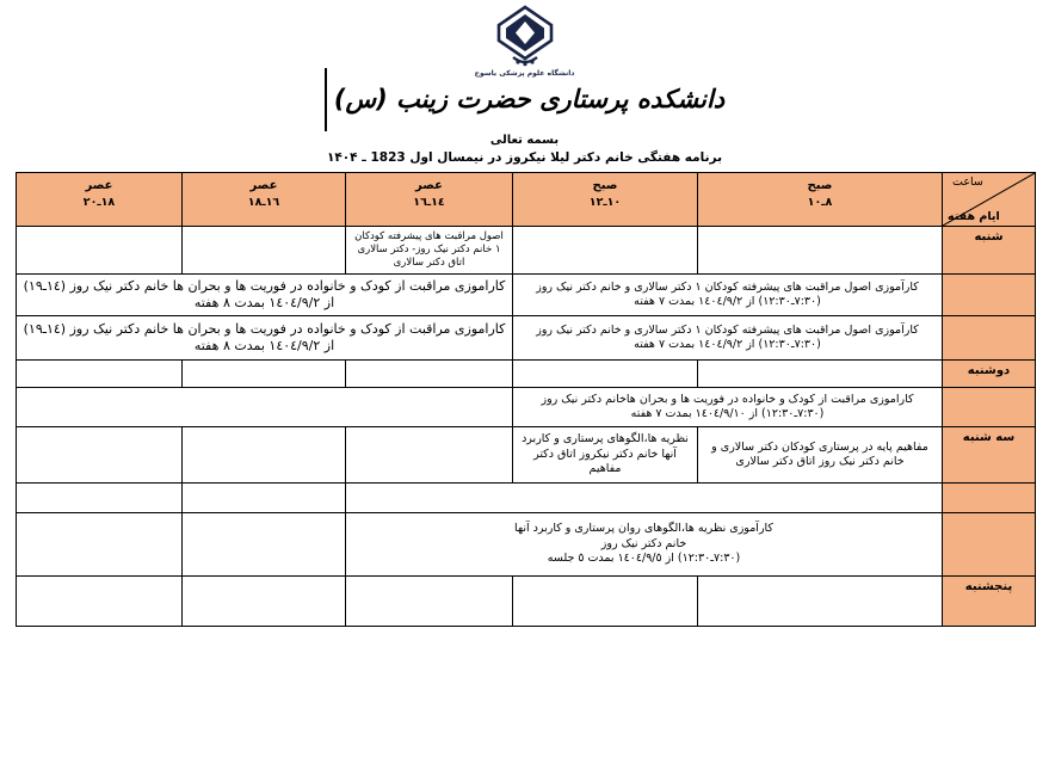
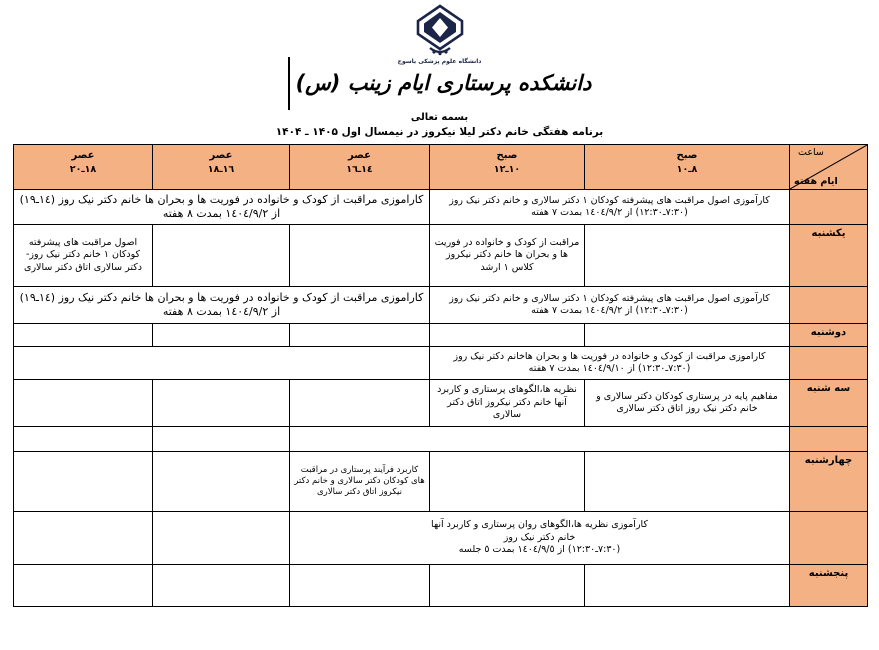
- دانشکده پرستاری حضرت زینب (س)
+ دانشکده پرستاری ایام زینب (س)
  بسمه تعالی
- برنامه هفتگی خانم دکتر لیلا نیکروز در نیمسال اول 1823 ـ ۱۴۰۴
+ برنامه هفتگی خانم دکتر لیلا نیکروز در نیمسال اول ۱۴۰۵ ـ ۱۴۰۴
  ساعت ایام هفته	صبح٨ـ١٠	صبح١٠ـ١٢	عصر١٤ـ١٦	عصر١٦ـ١٨	عصر١٨ـ٢٠
- شنبه			اصول مراقبت های پیشرفته کودکان ١ خانم دکتر نیک روز- دکتر سالاری اتاق دکتر سالاری
  	کارآموزی اصول مراقبت های پیشرفته کودکان ١ دکتر سالاری و خانم دکتر نیک روز (٧:٣٠ـ١٢:٣٠) از ١٤٠٤/٩/٢ بمدت ٧ هفته	کاراموزی مراقبت از کودک و خانواده در فوریت ها و بحران ها خانم دکتر نیک روز (١٤ـ١٩) از ١٤٠٤/٩/٢ بمدت ٨ هفته
+ یکشنبه		مراقبت از کودک و خانواده در فوریت ها و بحران ها خانم دکتر نیکروز کلاس ١ ارشد			اصول مراقبت های پیشرفته کودکان ١ خانم دکتر نیک روز- دکتر سالاری اتاق دکتر سالاری
  	کارآموزی اصول مراقبت های پیشرفته کودکان ١ دکتر سالاری و خانم دکتر نیک روز (٧:٣٠ـ١٢:٣٠) از ١٤٠٤/٩/٢ بمدت ٧ هفته	کاراموزی مراقبت از کودک و خانواده در فوریت ها و بحران ها خانم دکتر نیک روز (١٤ـ١٩) از ١٤٠٤/٩/٢ بمدت ٨ هفته
  دوشنبه
  	کاراموزی مراقبت از کودک و خانواده در فوریت ها و بحران هاخانم دکتر نیک روز (٧:٣٠ـ١٢:٣٠) از ١٤٠٤/٩/١٠ بمدت ٧ هفته
- سه شنبه	مفاهیم پایه در پرستاری کودکان دکتر سالاری و خانم دکتر نیک روز اتاق دکتر سالاری	نظریه ها،الگوهای پرستاری و کاربرد آنها خانم دکتر نیکروز اتاق دکتر مفاهیم
+ سه شنبه	مفاهیم پایه در پرستاری کودکان دکتر سالاری و خانم دکتر نیک روز اتاق دکتر سالاری	نظریه ها،الگوهای پرستاری و کاربرد آنها خانم دکتر نیکروز اتاق دکتر سالاری
+ چهارشنبه			کاربرد فرآیند پرستاری در مراقبت های کودکان دکتر سالاری و خانم دکتر نیکروز اتاق دکتر سالاری
  	کارآموزی نظریه ها،الگوهای روان پرستاری و کاربرد آنها خانم دکتر نیک روز (٧:٣٠ـ١٢:٣٠) از ١٤٠٤/٩/٥ بمدت ٥ جلسه
  پنجشنبه
